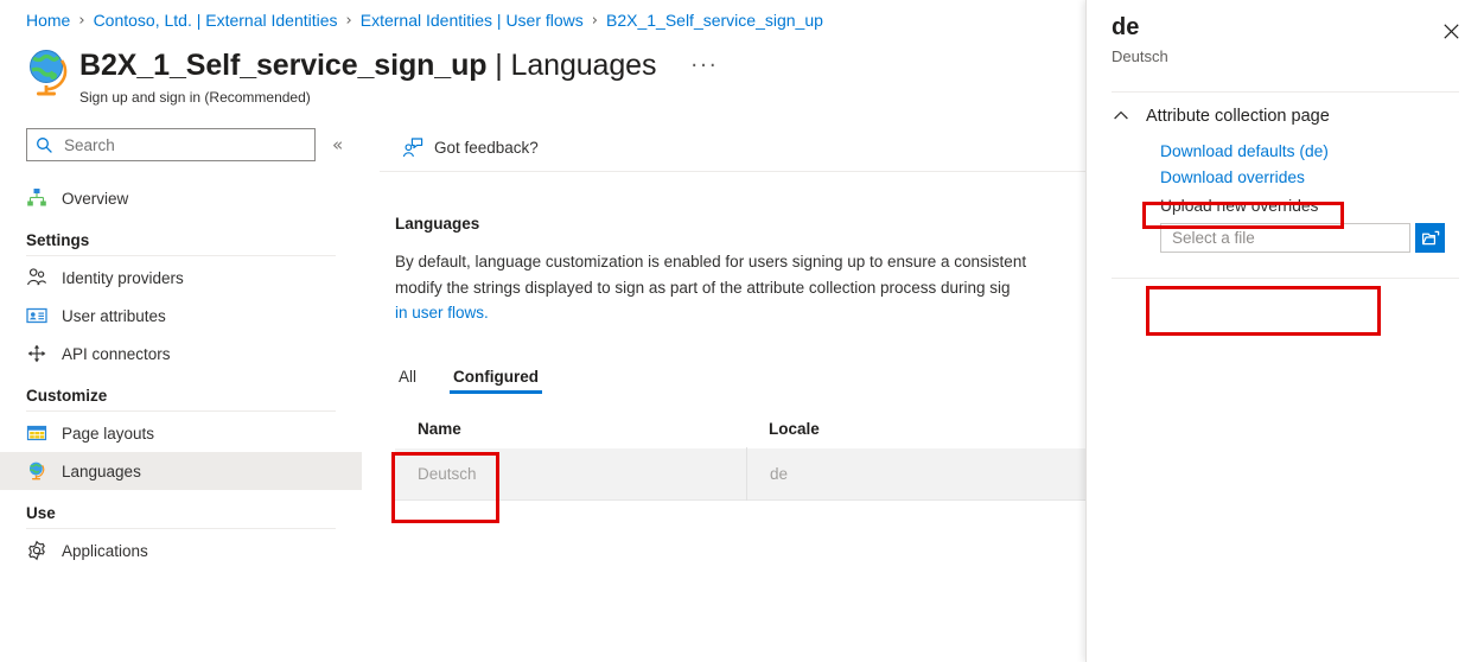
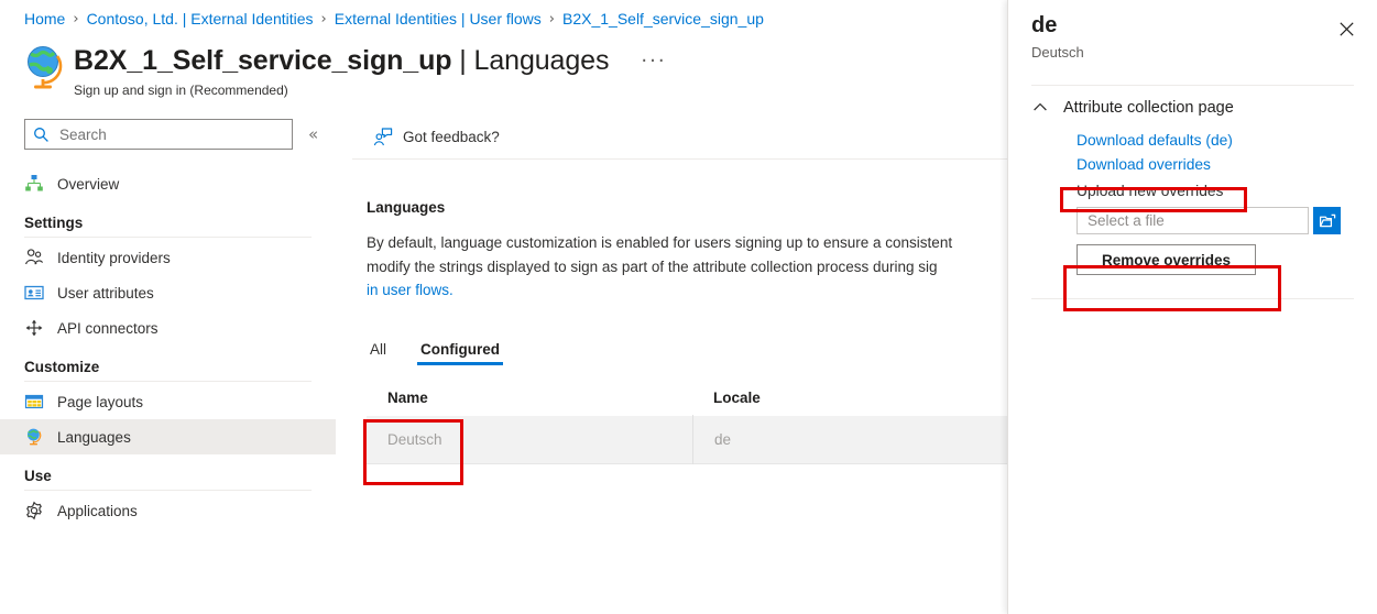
  Home
  ›
  Contoso, Ltd. | External Identities
  ›
  External Identities | User flows
  ›
  B2X_1_Self_service_sign_up
  B2X_1_Self_service_sign_up | Languages
  Sign up and sign in (Recommended)
  ···
  Search
  «
  Overview
  Settings
  Identity providers
  User attributes
  API connectors
  Customize
  Page layouts
  Languages
  Use
  Applications
  Got feedback?
  Languages
  By default, language customization is enabled for users signing up to ensure a consistent
  modify the strings displayed to sign as part of the attribute collection process during sig
  in user flows.
  All
  Configured
  Name
  Locale
  Deutsch
  de
  de
  Deutsch
  Attribute collection page
  Download defaults (de)
  Download overrides
  Upload new overrides
  Select a file
+ Remove overrides
